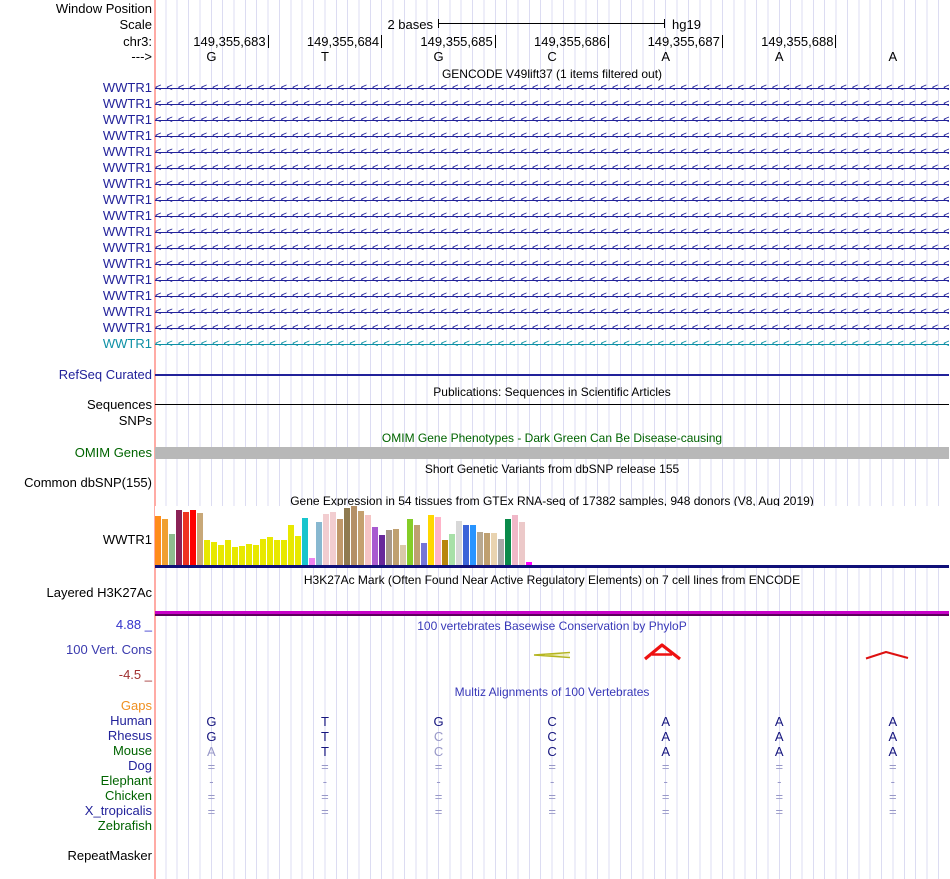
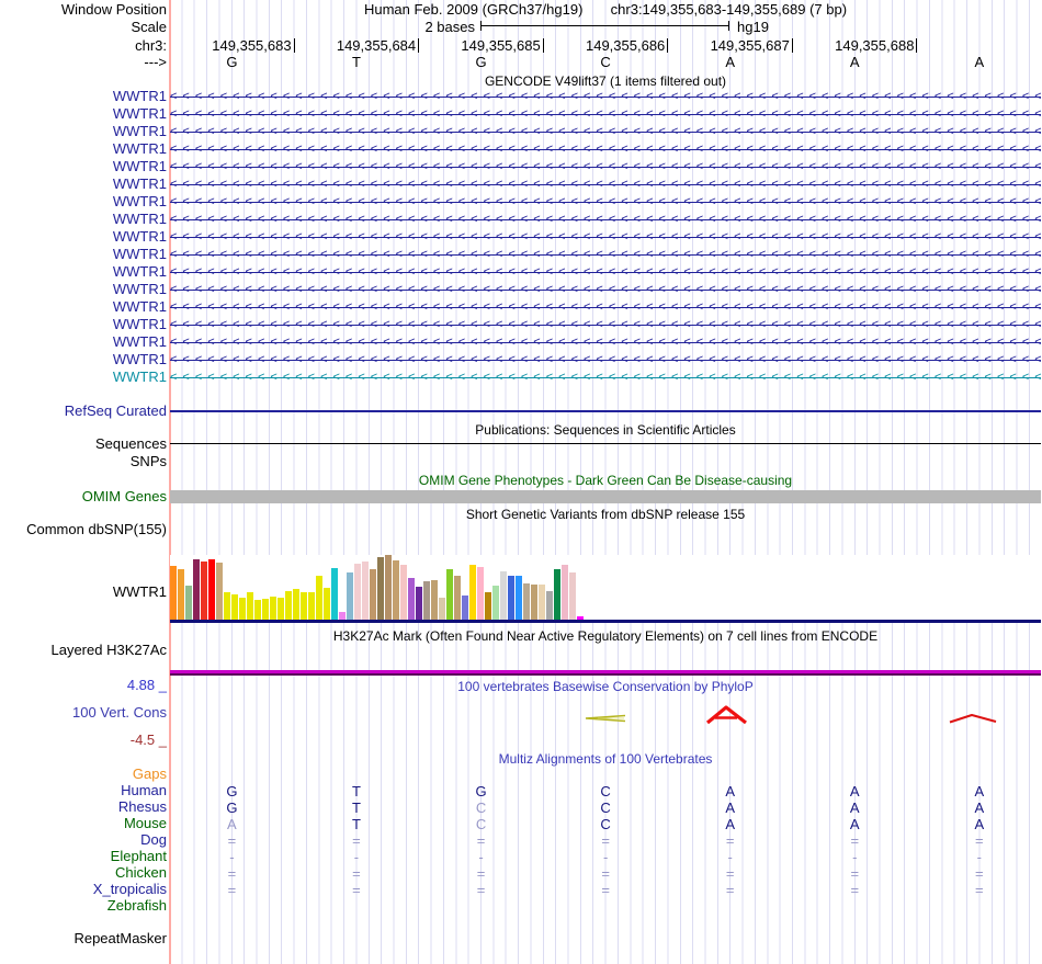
  Window Position
+ Human Feb. 2009 (GRCh37/hg19) chr3:149,355,683-149,355,689 (7 bp)
  Scale
  2 bases
  hg19
  chr3:
  149,355,683
  149,355,684
  149,355,685
  149,355,686
  149,355,687
  149,355,688
  --->
  G
  T
  G
  C
  A
  A
  A
  GENCODE V49lift37 (1 items filtered out)
  WWTR1
  <<<<<<<<<<<<<<<<<<<<<<<<<<<<<<<<<<<<<<<<<<<<<<<<<<<<<<<<<<<<<<<<<<<<<<
  WWTR1
  <<<<<<<<<<<<<<<<<<<<<<<<<<<<<<<<<<<<<<<<<<<<<<<<<<<<<<<<<<<<<<<<<<<<<<
  WWTR1
  <<<<<<<<<<<<<<<<<<<<<<<<<<<<<<<<<<<<<<<<<<<<<<<<<<<<<<<<<<<<<<<<<<<<<<
  WWTR1
  <<<<<<<<<<<<<<<<<<<<<<<<<<<<<<<<<<<<<<<<<<<<<<<<<<<<<<<<<<<<<<<<<<<<<<
  WWTR1
  <<<<<<<<<<<<<<<<<<<<<<<<<<<<<<<<<<<<<<<<<<<<<<<<<<<<<<<<<<<<<<<<<<<<<<
  WWTR1
  <<<<<<<<<<<<<<<<<<<<<<<<<<<<<<<<<<<<<<<<<<<<<<<<<<<<<<<<<<<<<<<<<<<<<<
  WWTR1
  <<<<<<<<<<<<<<<<<<<<<<<<<<<<<<<<<<<<<<<<<<<<<<<<<<<<<<<<<<<<<<<<<<<<<<
  WWTR1
  <<<<<<<<<<<<<<<<<<<<<<<<<<<<<<<<<<<<<<<<<<<<<<<<<<<<<<<<<<<<<<<<<<<<<<
  WWTR1
  <<<<<<<<<<<<<<<<<<<<<<<<<<<<<<<<<<<<<<<<<<<<<<<<<<<<<<<<<<<<<<<<<<<<<<
  WWTR1
  <<<<<<<<<<<<<<<<<<<<<<<<<<<<<<<<<<<<<<<<<<<<<<<<<<<<<<<<<<<<<<<<<<<<<<
  WWTR1
  <<<<<<<<<<<<<<<<<<<<<<<<<<<<<<<<<<<<<<<<<<<<<<<<<<<<<<<<<<<<<<<<<<<<<<
  WWTR1
  <<<<<<<<<<<<<<<<<<<<<<<<<<<<<<<<<<<<<<<<<<<<<<<<<<<<<<<<<<<<<<<<<<<<<<
  WWTR1
  <<<<<<<<<<<<<<<<<<<<<<<<<<<<<<<<<<<<<<<<<<<<<<<<<<<<<<<<<<<<<<<<<<<<<<
  WWTR1
  <<<<<<<<<<<<<<<<<<<<<<<<<<<<<<<<<<<<<<<<<<<<<<<<<<<<<<<<<<<<<<<<<<<<<<
  WWTR1
  <<<<<<<<<<<<<<<<<<<<<<<<<<<<<<<<<<<<<<<<<<<<<<<<<<<<<<<<<<<<<<<<<<<<<<
  WWTR1
  <<<<<<<<<<<<<<<<<<<<<<<<<<<<<<<<<<<<<<<<<<<<<<<<<<<<<<<<<<<<<<<<<<<<<<
  WWTR1
  <<<<<<<<<<<<<<<<<<<<<<<<<<<<<<<<<<<<<<<<<<<<<<<<<<<<<<<<<<<<<<<<<<<<<<
  RefSeq Curated
  Publications: Sequences in Scientific Articles
  Sequences
  SNPs
  OMIM Gene Phenotypes - Dark Green Can Be Disease-causing
  OMIM Genes
  Short Genetic Variants from dbSNP release 155
  Common dbSNP(155)
- Gene Expression in 54 tissues from GTEx RNA-seq of 17382 samples, 948 donors (V8, Aug 2019)
  WWTR1
  H3K27Ac Mark (Often Found Near Active Regulatory Elements) on 7 cell lines from ENCODE
  Layered H3K27Ac
  4.88 _
  100 vertebrates Basewise Conservation by PhyloP
  100 Vert. Cons
  -4.5 _
  Multiz Alignments of 100 Vertebrates
  Gaps
  Human
  G
  T
  G
  C
  A
  A
  A
  Rhesus
  G
  T
  C
  C
  A
  A
  A
  Mouse
  A
  T
  C
  C
  A
  A
  A
  Dog
  =
  =
  =
  =
  =
  =
  =
  Elephant
  -
  -
  -
  -
  -
  -
  -
  Chicken
  =
  =
  =
  =
  =
  =
  =
  X_tropicalis
  =
  =
  =
  =
  =
  =
  =
  Zebrafish
  RepeatMasker
